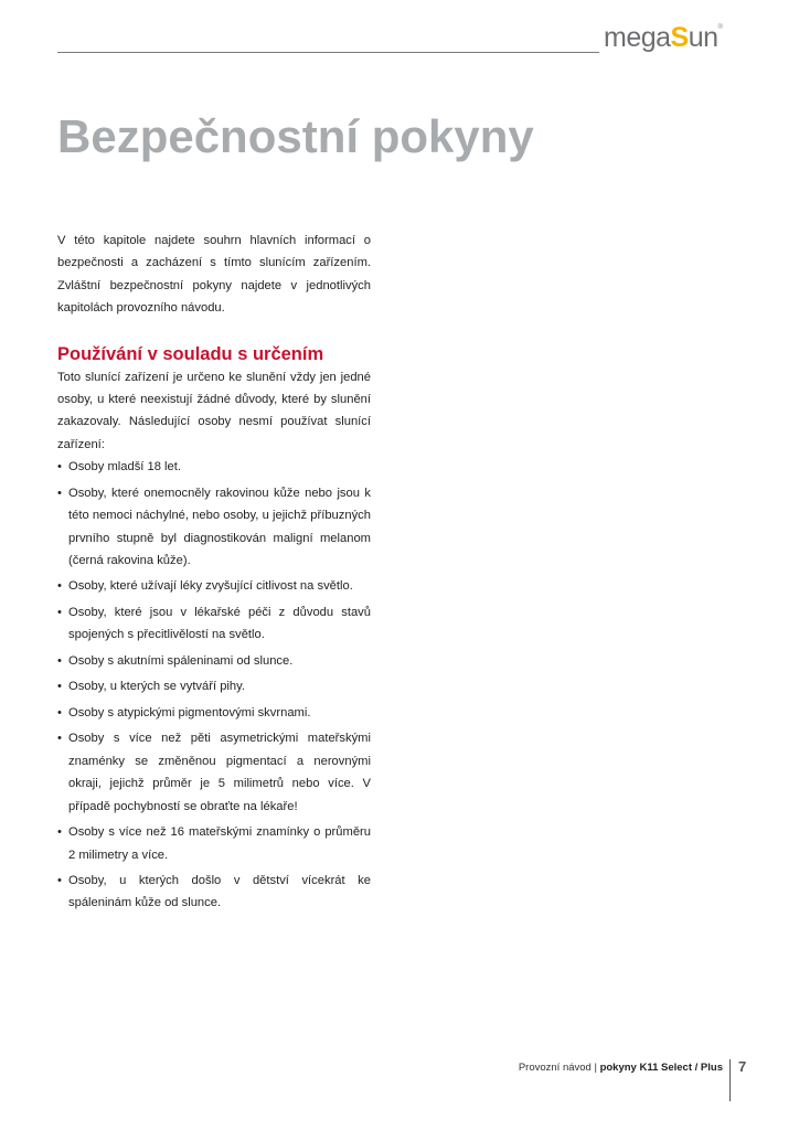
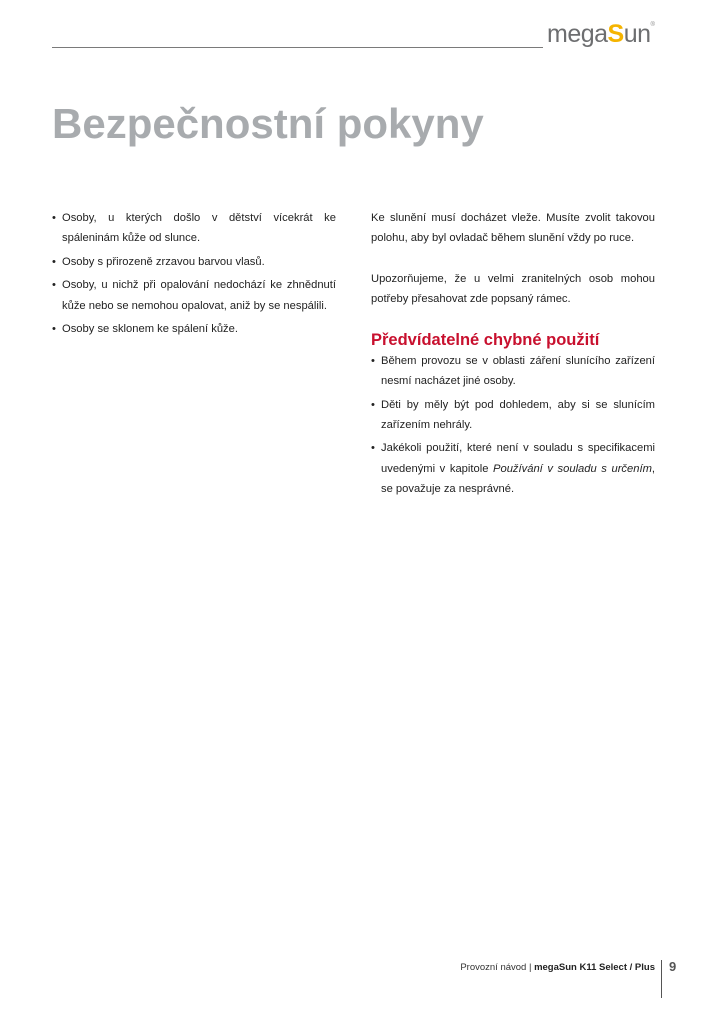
  megaSun
  Bezpečnostní pokyny
- V této kapitole najdete souhrn hlavních informací o bezpečnosti a zacházení s tímto slunícím zařízením. Zvláštní bezpečnostní pokyny najdete v jednotlivých kapitolách provozního návodu.
- Používání v souladu s určením
- Toto slunící zařízení je určeno ke slunění vždy jen jedné osoby, u které neexistují žádné důvody, které by slunění zakazovaly. Následující osoby nesmí používat slunící zařízení:
- Osoby mladší 18 let.
- Osoby, které onemocněly rakovinou kůže nebo jsou k této nemoci náchylné, nebo osoby, u jejichž příbuzných prvního stupně byl diagnostikován maligní melanom (černá rakovina kůže).
- Osoby, které užívají léky zvyšující citlivost na světlo.
- Osoby, které jsou v lékařské péči z důvodu stavů spojených s přecitlivělostí na světlo.
- Osoby s akutními spáleninami od slunce.
- Osoby, u kterých se vytváří pihy.
- Osoby s atypickými pigmentovými skvrnami.
- Osoby s více než pěti asymetrickými mateřskými znaménky se změněnou pigmentací a nerovnými okraji, jejichž průměr je 5 milimetrů nebo více. V případě pochybností se obraťte na lékaře!
- Osoby s více než 16 mateřskými znamínky o průměru 2 milimetry a více.
  Osoby, u kterých došlo v dětství vícekrát ke spáleninám kůže od slunce.
+ Osoby s přirozeně zrzavou barvou vlasů.
+ Osoby, u nichž při opalování nedochází ke zhnědnutí kůže nebo se nemohou opalovat, aniž by se nespálili.
+ Osoby se sklonem ke spálení kůže.
+ Ke slunění musí docházet vleže. Musíte zvolit takovou polohu, aby byl ovladač během slunění vždy po ruce.
+ Upozorňujeme, že u velmi zranitelných osob mohou potřeby přesahovat zde popsaný rámec.
+ Předvídatelné chybné použití
+ Během provozu se v oblasti záření slunícího zařízení nesmí nacházet jiné osoby.
+ Děti by měly být pod dohledem, aby si se slunícím zařízením nehrály.
+ Jakékoli použití, které není v souladu s specifikacemi uvedenými v kapitole Používání v souladu s určením, se považuje za nesprávné.
- Provozní návod | pokyny K11 Select / Plus
+ Provozní návod | megaSun K11 Select / Plus
- 7
+ 9
